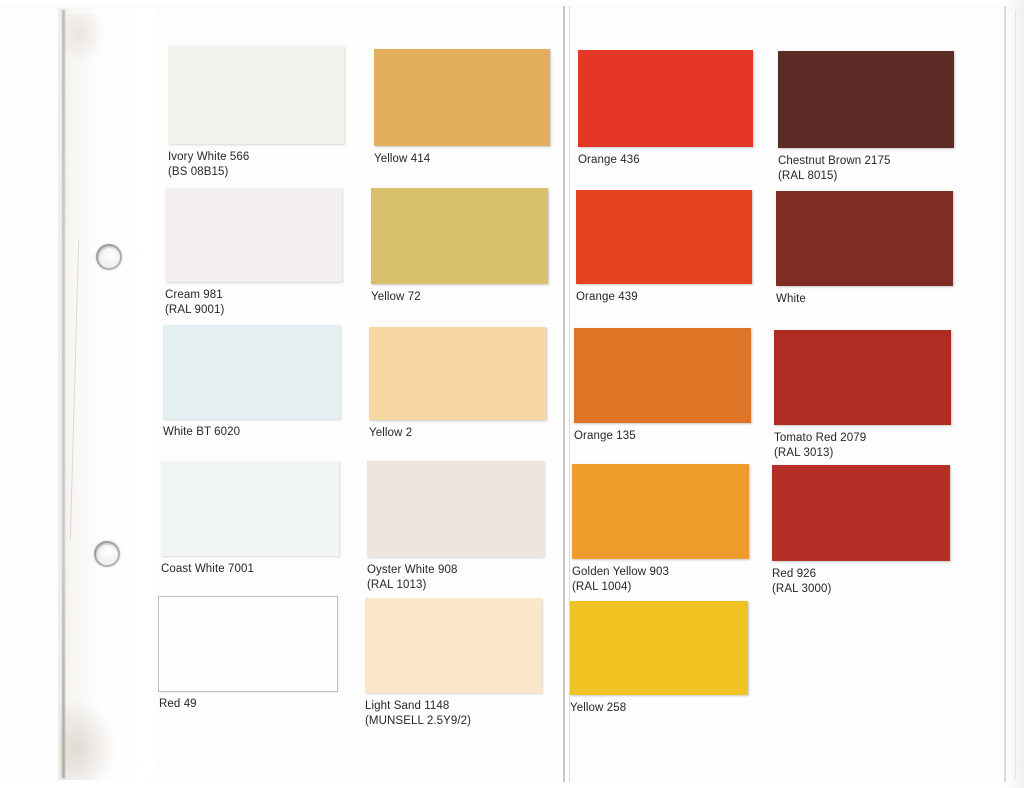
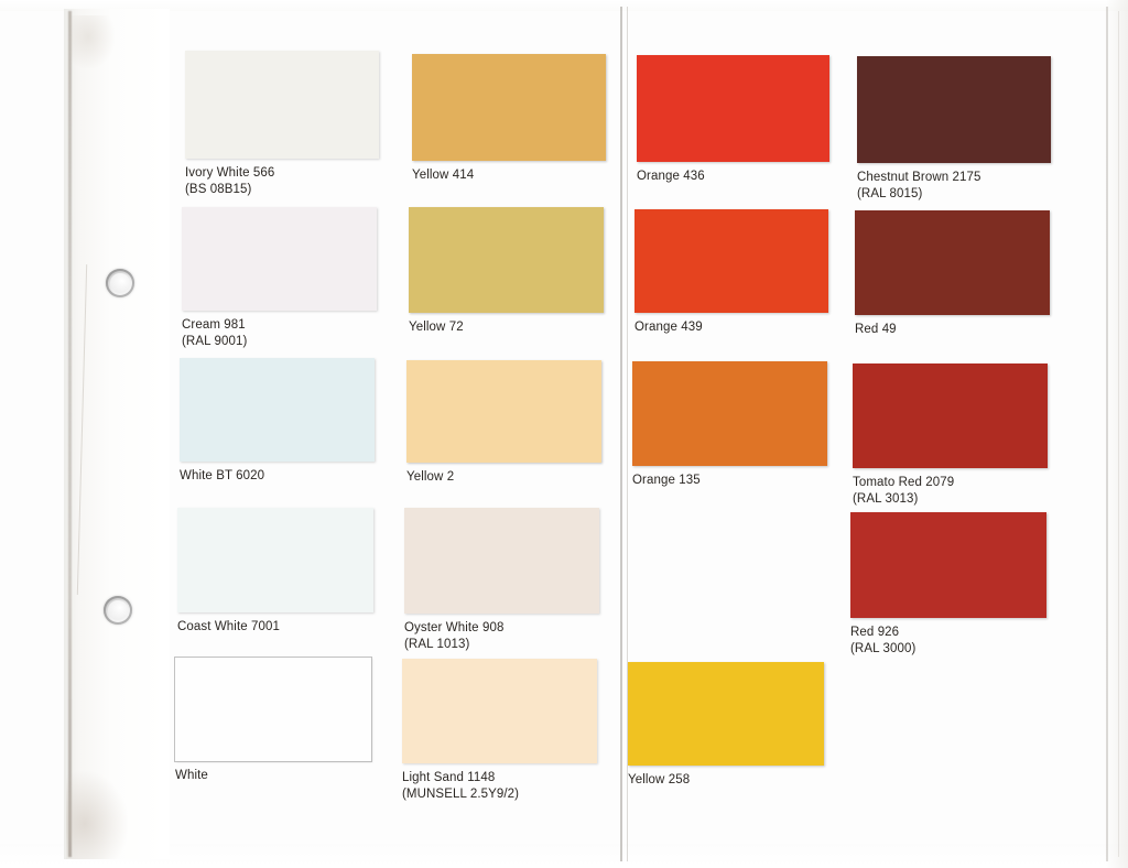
  Ivory White 566
  (BS 08B15)
  Cream 981
  (RAL 9001)
  White BT 6020
  Coast White 7001
- Red 49
+ White
  Yellow 414
  Yellow 72
  Yellow 2
  Oyster White 908
  (RAL 1013)
  Light Sand 1148
  (MUNSELL 2.5Y9/2)
  Orange 436
  Orange 439
  Orange 135
- Golden Yellow 903
- (RAL 1004)
  Yellow 258
  Chestnut Brown 2175
  (RAL 8015)
- White
+ Red 49
  Tomato Red 2079
  (RAL 3013)
  Red 926
  (RAL 3000)
